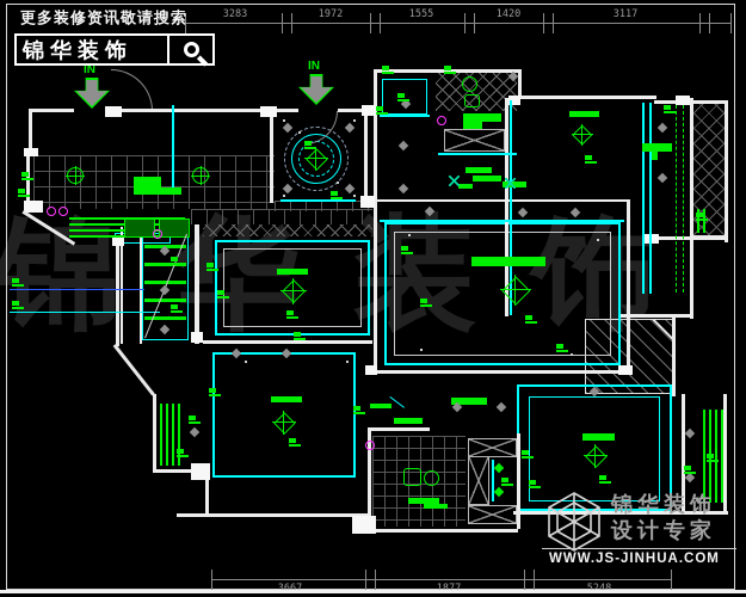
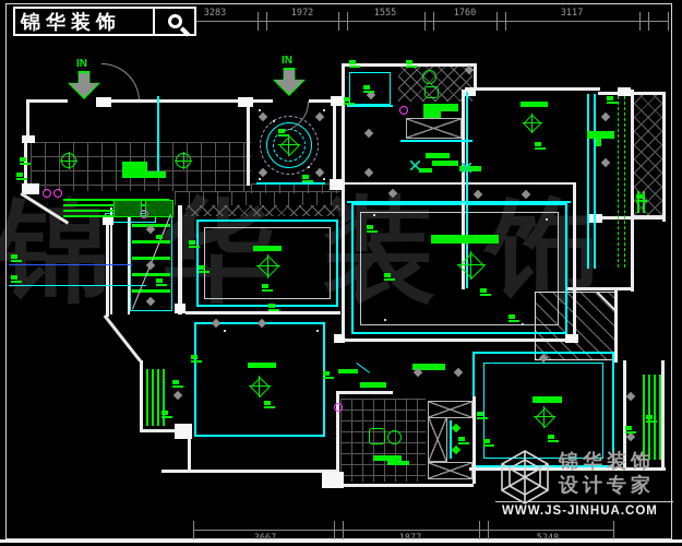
  锦华装饰
  3283
  1972
  1555
- 1420
+ 1760
  3117
  3667
  1877
  5248
  IN
  IN
- 更多装修资讯敬请搜索
  锦华装饰
  锦华装饰
  设计专家
  WWW.JS-JINHUA.COM
